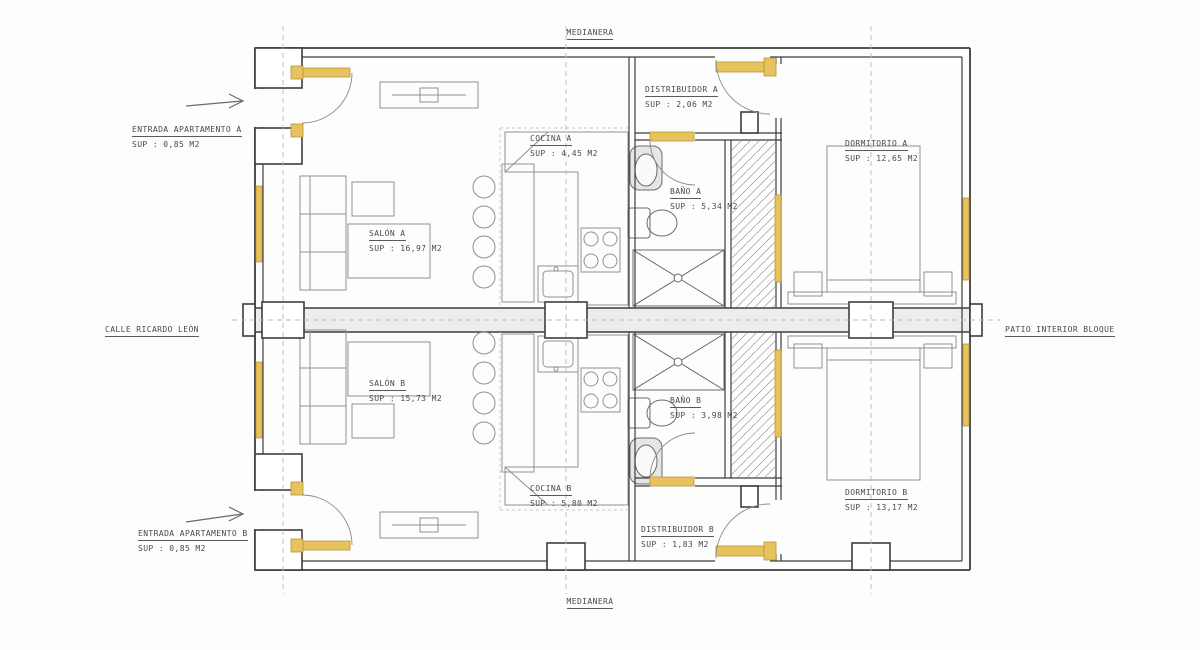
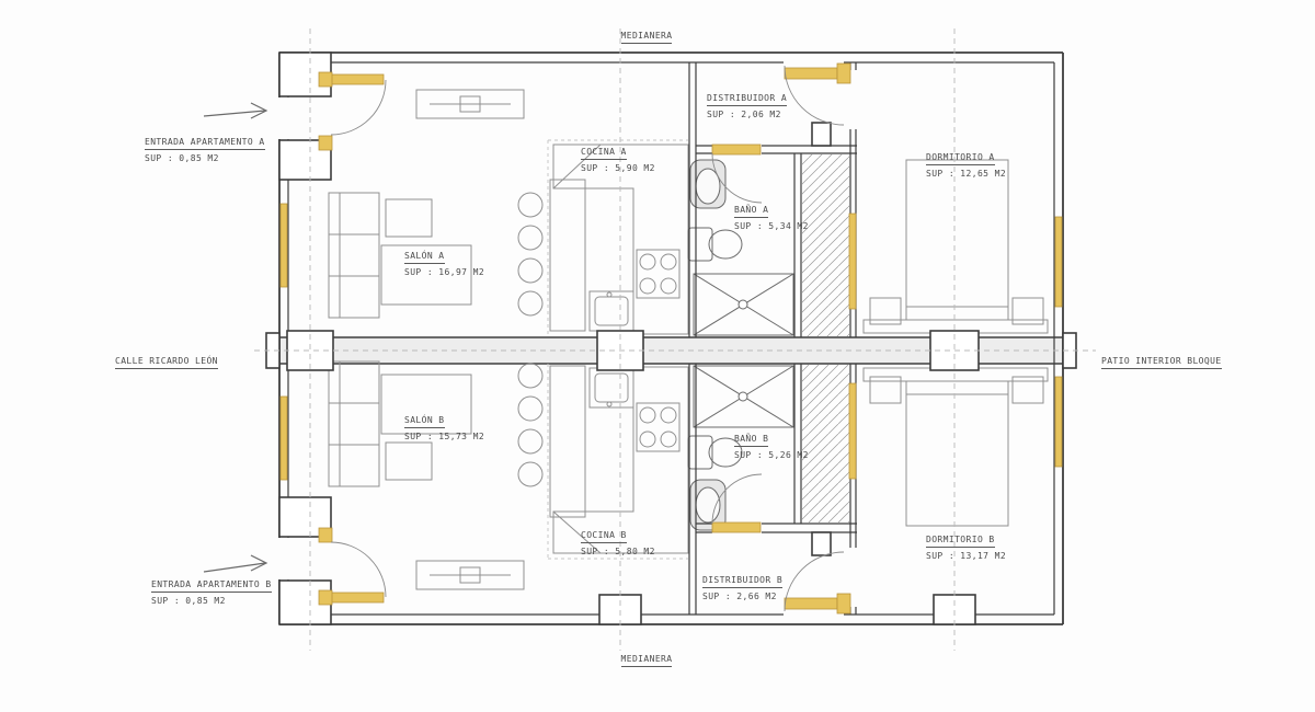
  MEDIANERA
  MEDIANERA
  CALLE RICARDO LEÓN
  PATIO INTERIOR BLOQUE
  ENTRADA APARTAMENTO A
  SUP : 0,85 M2
  ENTRADA APARTAMENTO B
  SUP : 0,85 M2
  DISTRIBUIDOR A
  SUP : 2,06 M2
  COCINA A
- SUP : 4,45 M2
+ SUP : 5,90 M2
  BAÑO A
  SUP : 5,34 M2
  DORMITORIO A
  SUP : 12,65 M2
  SALÓN A
  SUP : 16,97 M2
  SALÓN B
  SUP : 15,73 M2
  BAÑO B
- SUP : 3,98 M2
+ SUP : 5,26 M2
  COCINA B
  SUP : 5,80 M2
  DORMITORIO B
  SUP : 13,17 M2
  DISTRIBUIDOR B
- SUP : 1,83 M2
+ SUP : 2,66 M2
